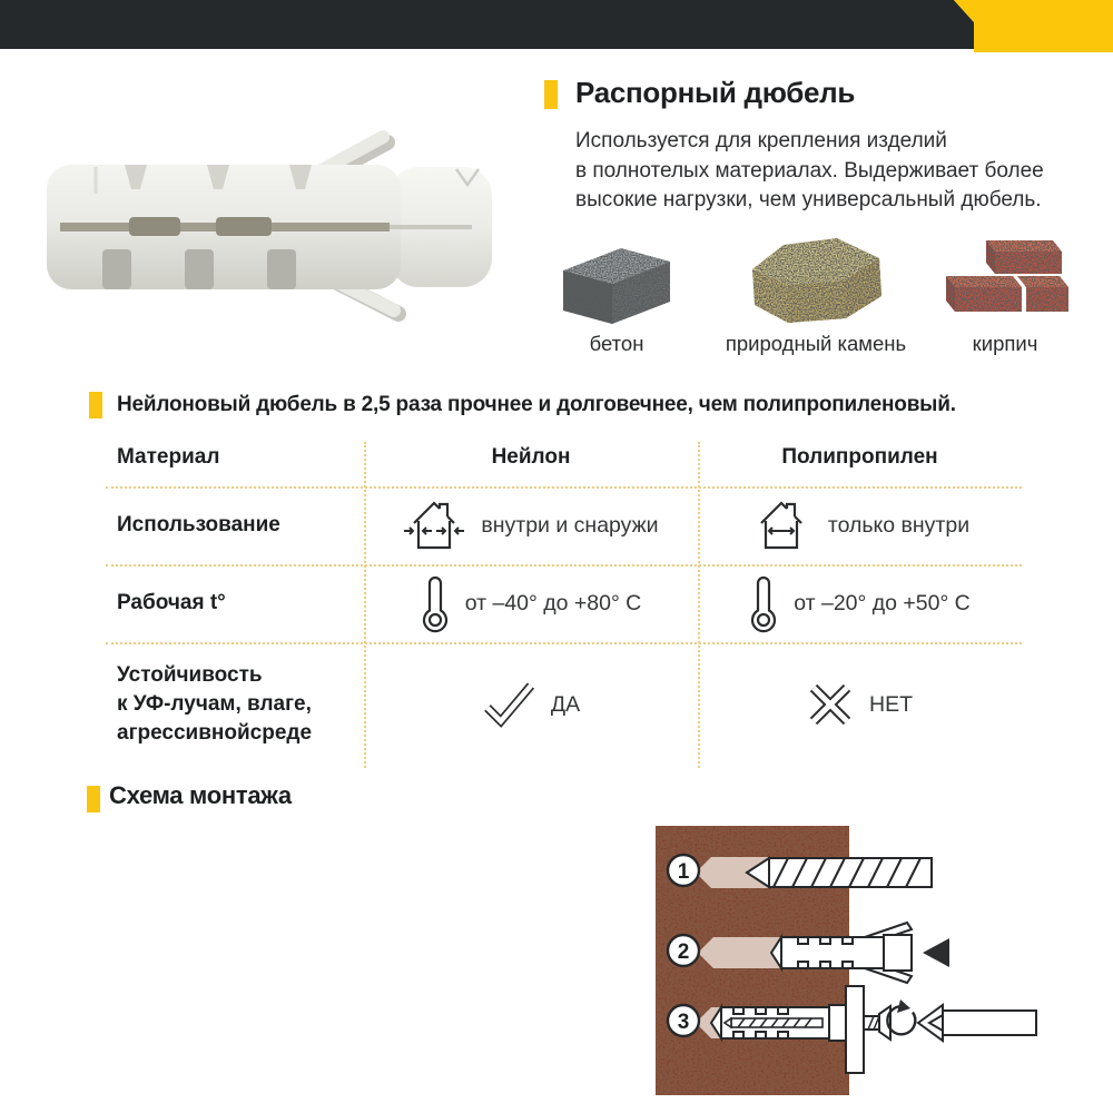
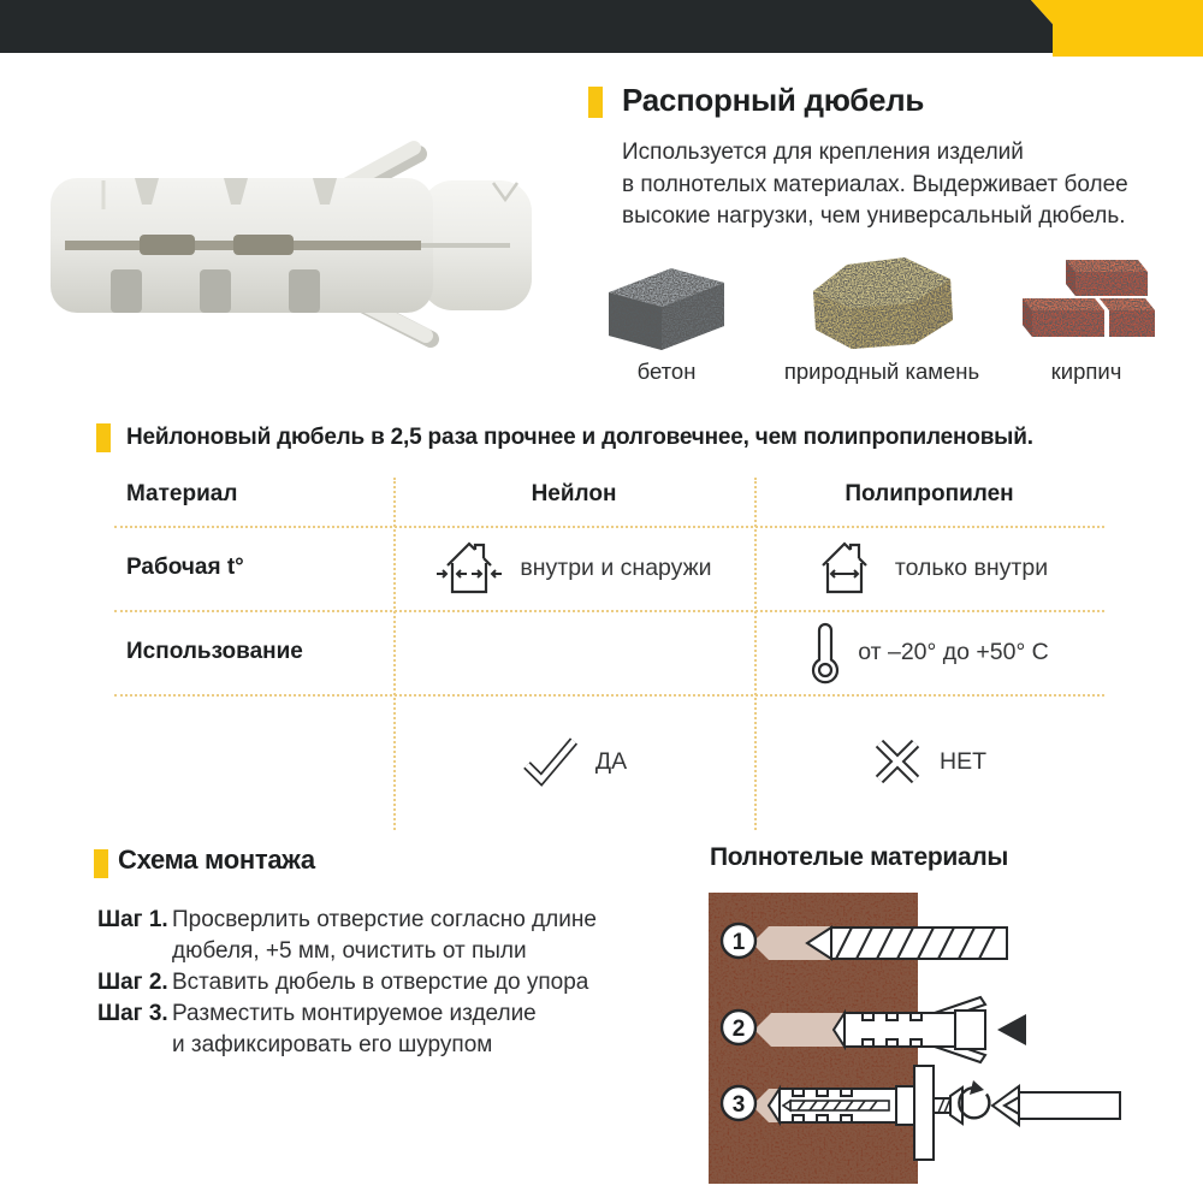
  Распорный дюбель
  Используется для крепления изделий
  в полнотелых материалах. Выдерживает более
  высокие нагрузки, чем универсальный дюбель.
  бетон
  природный камень
  кирпич
  Нейлоновый дюбель в 2,5 раза прочнее и долговечнее, чем полипропиленовый.
  Материал
  Нейлон
  Полипропилен
- Использование
+ Рабочая t°
  внутри и снаружи
  только внутри
- Рабочая t°
+ Использование
- от –40° до +80° C
  от –20° до +50° C
- Устойчивость
- к УФ-лучам, влаге,
- агрессивнойсреде
  ДА
  НЕТ
  Схема монтажа
+ Шаг 1.
+ Просверлить отверстие согласно длине
+ дюбеля, +5 мм, очистить от пыли
+ Шаг 2.
+ Вставить дюбель в отверстие до упора
+ Шаг 3.
+ Разместить монтируемое изделие
+ и зафиксировать его шурупом
+ Полнотелые материалы
  1
  2
  3
